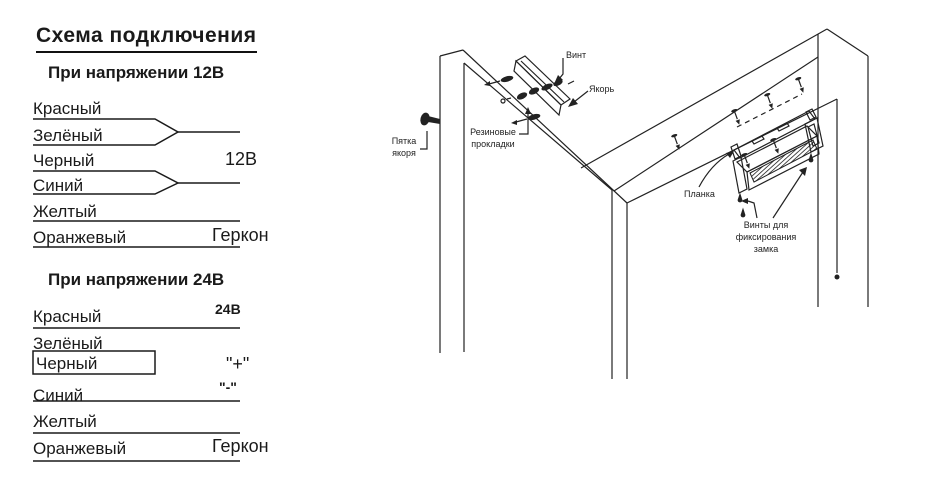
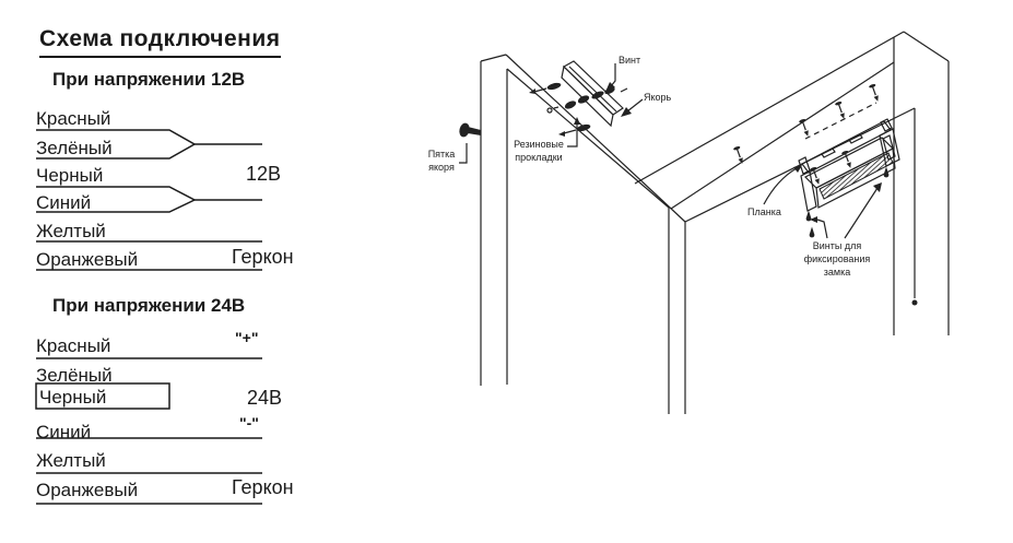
  Схема подключения
  При напряжении 12В
  Красный
  Зелёный
  Черный
  12В
  Синий
  Желтый
  Оранжевый
  Геркон
  При напряжении 24В
  Красный
- 24В
+ "+"
  Зелёный
  Черный
- "+"
+ 24В
  Синий
  "-"
  Желтый
  Оранжевый
  Геркон
  Винт
  Якорь
  Пятка
  якоря
  Резиновые
  прокладки
  Планка
  Винты для
  фиксирования
  замка
